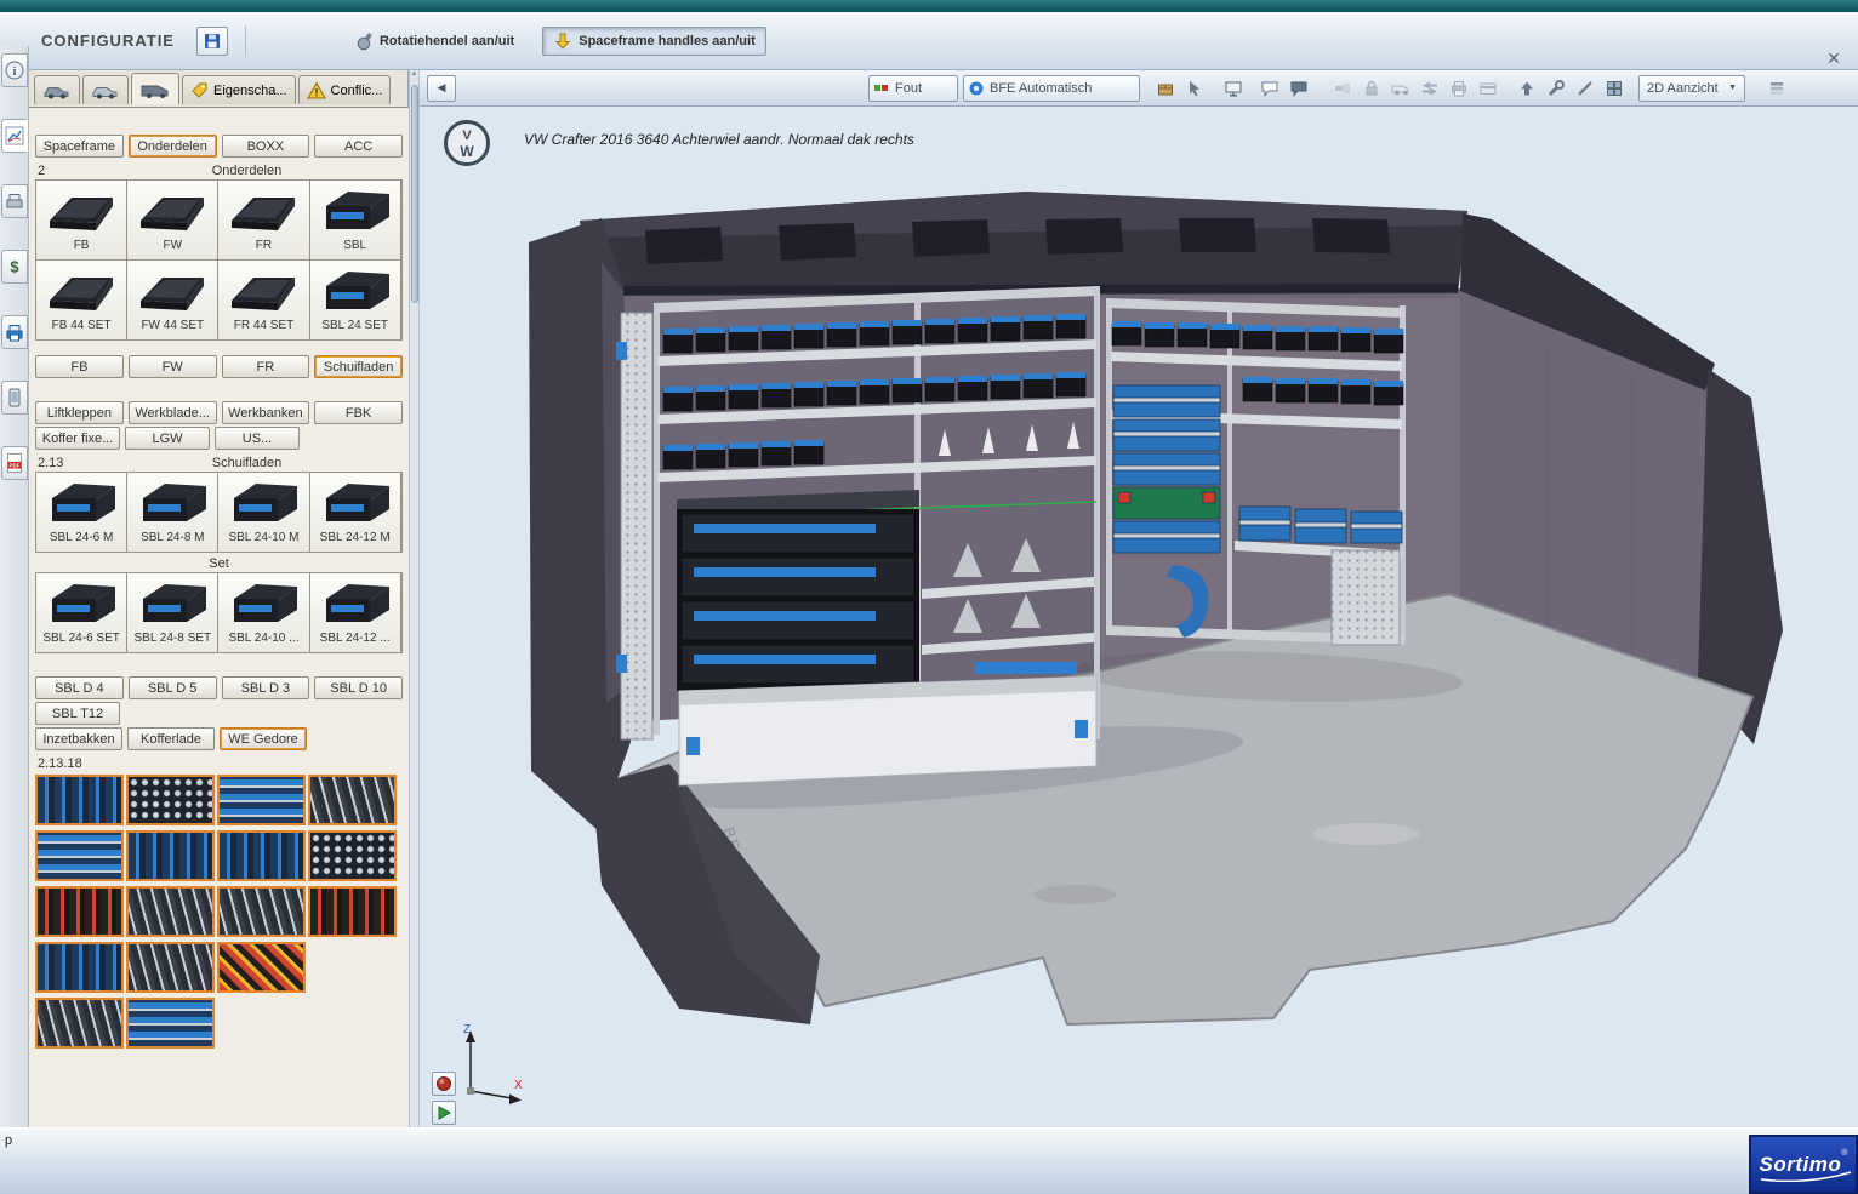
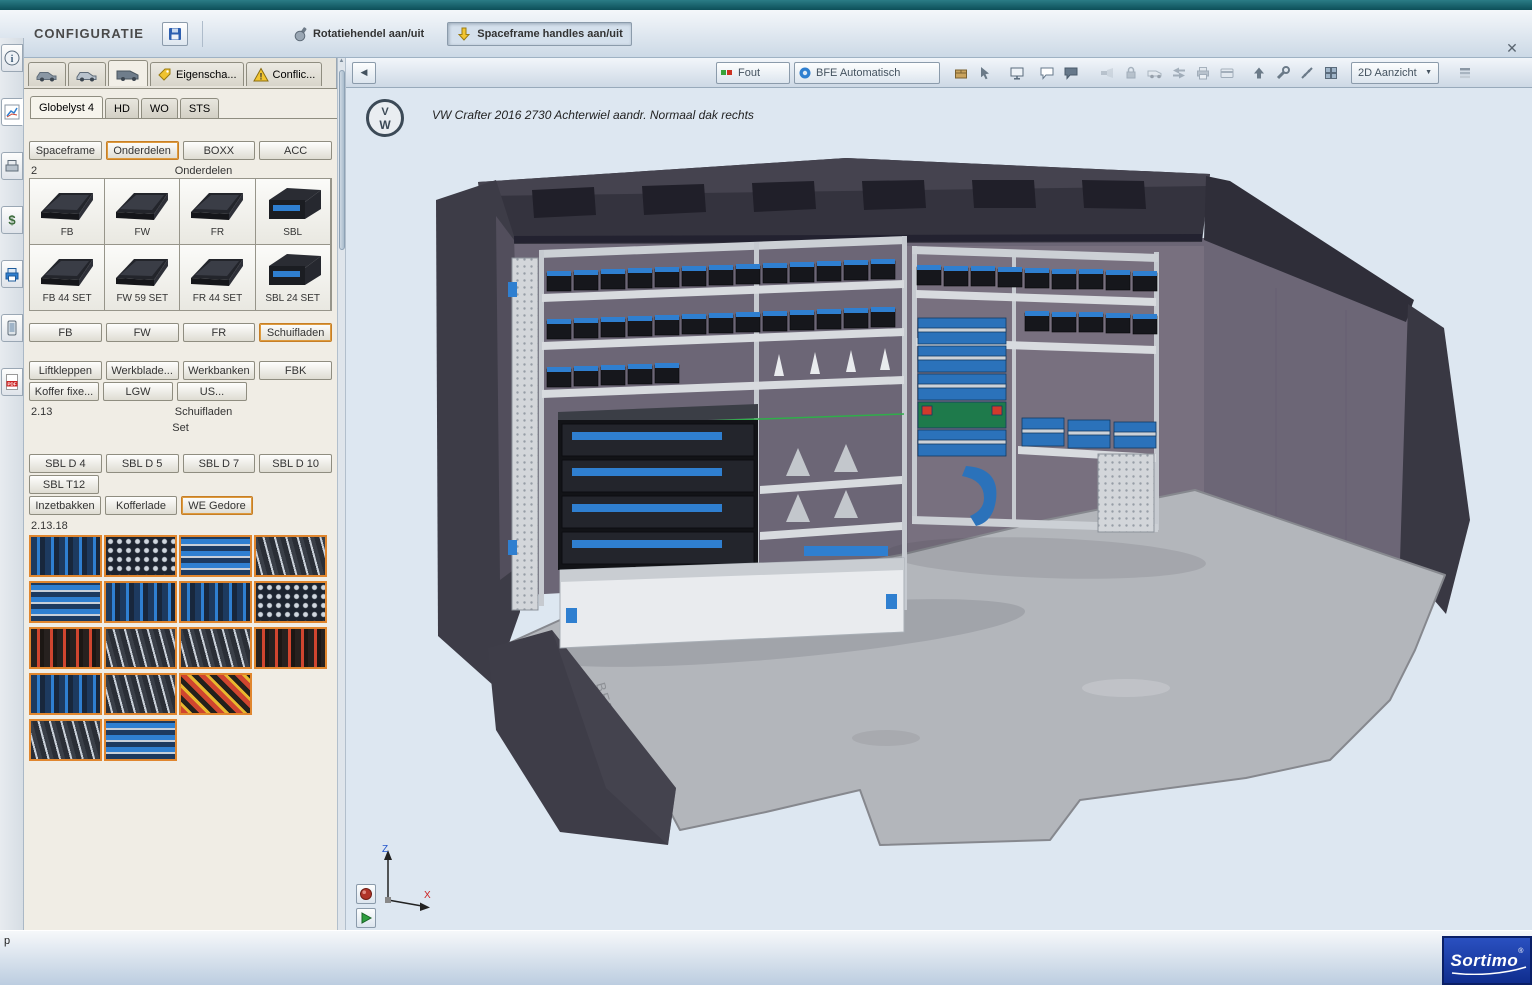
  CONFIGURATIE
  Rotatiehendel aan/uit
  Spaceframe handles aan/uit
  ✕
  i
  $
  Eigenscha...
  !
  Conflic...
+ Globelyst 4
+ HD
+ WO
+ STS
  Spaceframe
  Onderdelen
  BOXX
  ACC
  2
  Onderdelen
  FB
  FW
  FR
  SBL
  FB 44 SET
- FW 44 SET
+ FW 59 SET
  FR 44 SET
  SBL 24 SET
  FB
  FW
  FR
  Schuifladen
  Liftkleppen
  Werkblade...
  Werkbanken
  FBK
  Koffer fixe...
  LGW
  US...
  2.13
  Schuifladen
- SBL 24-6 M
- SBL 24-8 M
- SBL 24-10 M
- SBL 24-12 M
  Set
- SBL 24-6 SET
- SBL 24-8 SET
- SBL 24-10 ...
- SBL 24-12 ...
  SBL D 4
  SBL D 5
- SBL D 3
+ SBL D 7
  SBL D 10
  SBL T12
  Inzetbakken
  Kofferlade
  WE Gedore
  2.13.18
  ◀
  Fout
  BFE Automatisch
  2D Aanzicht
  V
  W
- VW Crafter 2016 3640 Achterwiel aandr. Normaal dak rechts
+ VW Crafter 2016 2730 Achterwiel aandr. Normaal dak rechts
  Z
  X
  p
  Sortimo
